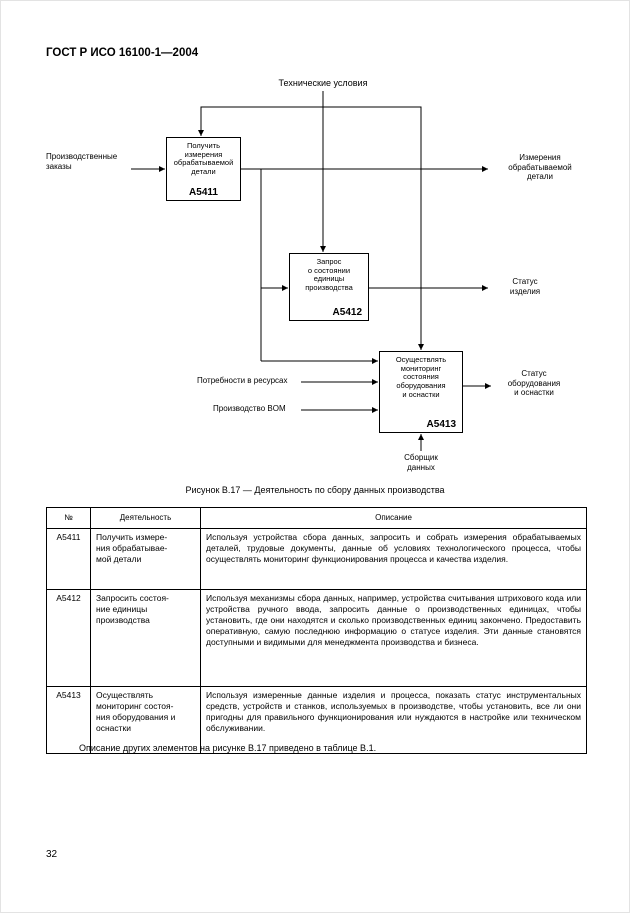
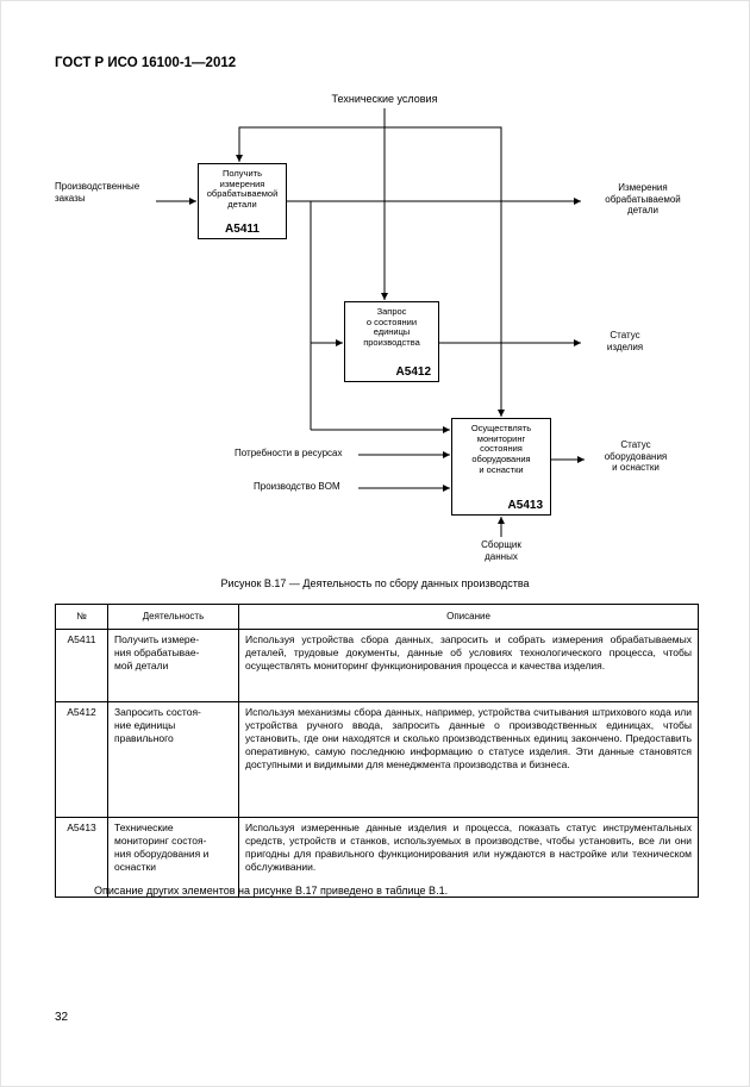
- ГОСТ Р ИСО 16100-1—2004
+ ГОСТ Р ИСО 16100-1—2012
  Технические условия
  Производственные
  заказы
  Измерения
  обрабатываемой
  детали
  Статус
  изделия
  Потребности в ресурсах
  Производство BOM
  Статус
  оборудования
  и оснастки
  Сборщик
  данных
  Получить
  измерения
  обрабатываемой
  детали
  A5411
  Запрос
  о состоянии
  единицы
  производства
  A5412
  Осуществлять
  мониторинг
  состояния
  оборудования
  и оснастки
  A5413
  Рисунок В.17 — Деятельность по сбору данных производства
  №	Деятельность	Описание
  A5411	Получить измере- ния обрабатывае- мой детали	Используя устройства сбора данных, запросить и собрать измерения обрабатываемых деталей, трудовые документы, данные об условиях технологического процесса, чтобы осуществлять мониторинг функционирования процесса и качества изделия.
- A5412	Запросить состоя- ние единицы производства	Используя механизмы сбора данных, например, устройства считывания штрихового кода или устройства ручного ввода, запросить данные о производственных единицах, чтобы установить, где они находятся и сколько производственных единиц закончено. Предоставить оперативную, самую последнюю информацию о статусе изделия. Эти данные становятся доступными и видимыми для менеджмента производства и бизнеса.
+ A5412	Запросить состоя- ние единицы правильного	Используя механизмы сбора данных, например, устройства считывания штрихового кода или устройства ручного ввода, запросить данные о производственных единицах, чтобы установить, где они находятся и сколько производственных единиц закончено. Предоставить оперативную, самую последнюю информацию о статусе изделия. Эти данные становятся доступными и видимыми для менеджмента производства и бизнеса.
- A5413	Осуществлять мониторинг состоя- ния оборудования и оснастки	Используя измеренные данные изделия и процесса, показать статус инструментальных средств, устройств и станков, используемых в производстве, чтобы установить, все ли они пригодны для правильного функционирования или нуждаются в настройке или техническом обслуживании.
+ A5413	Технические мониторинг состоя- ния оборудования и оснастки	Используя измеренные данные изделия и процесса, показать статус инструментальных средств, устройств и станков, используемых в производстве, чтобы установить, все ли они пригодны для правильного функционирования или нуждаются в настройке или техническом обслуживании.
  Описание других элементов на рисунке В.17 приведено в таблице В.1.
  32
